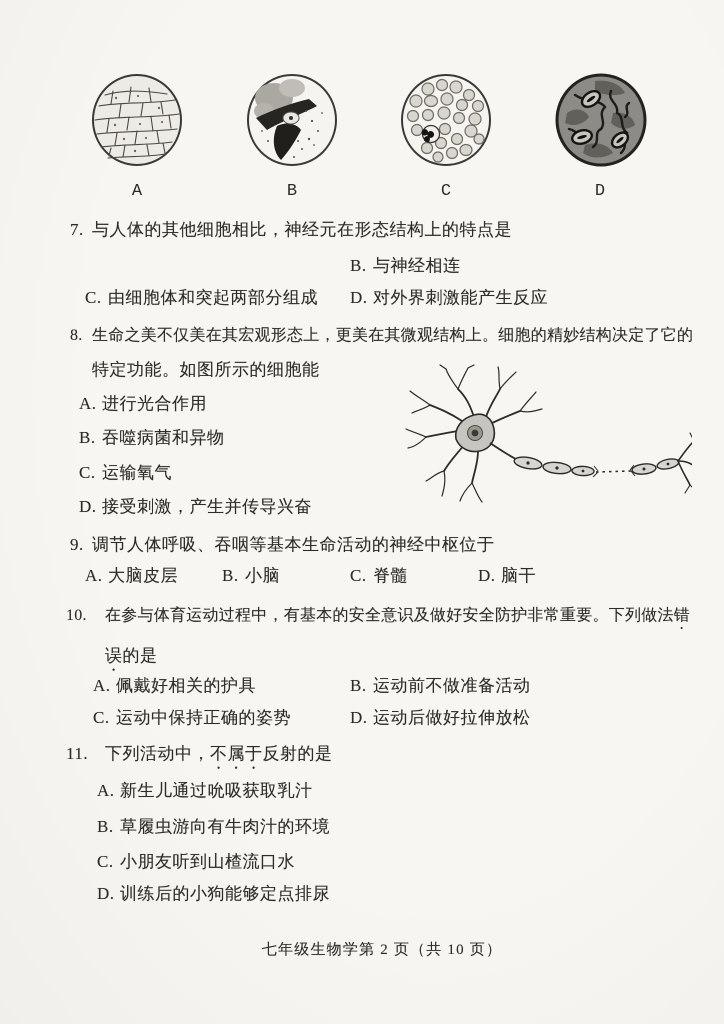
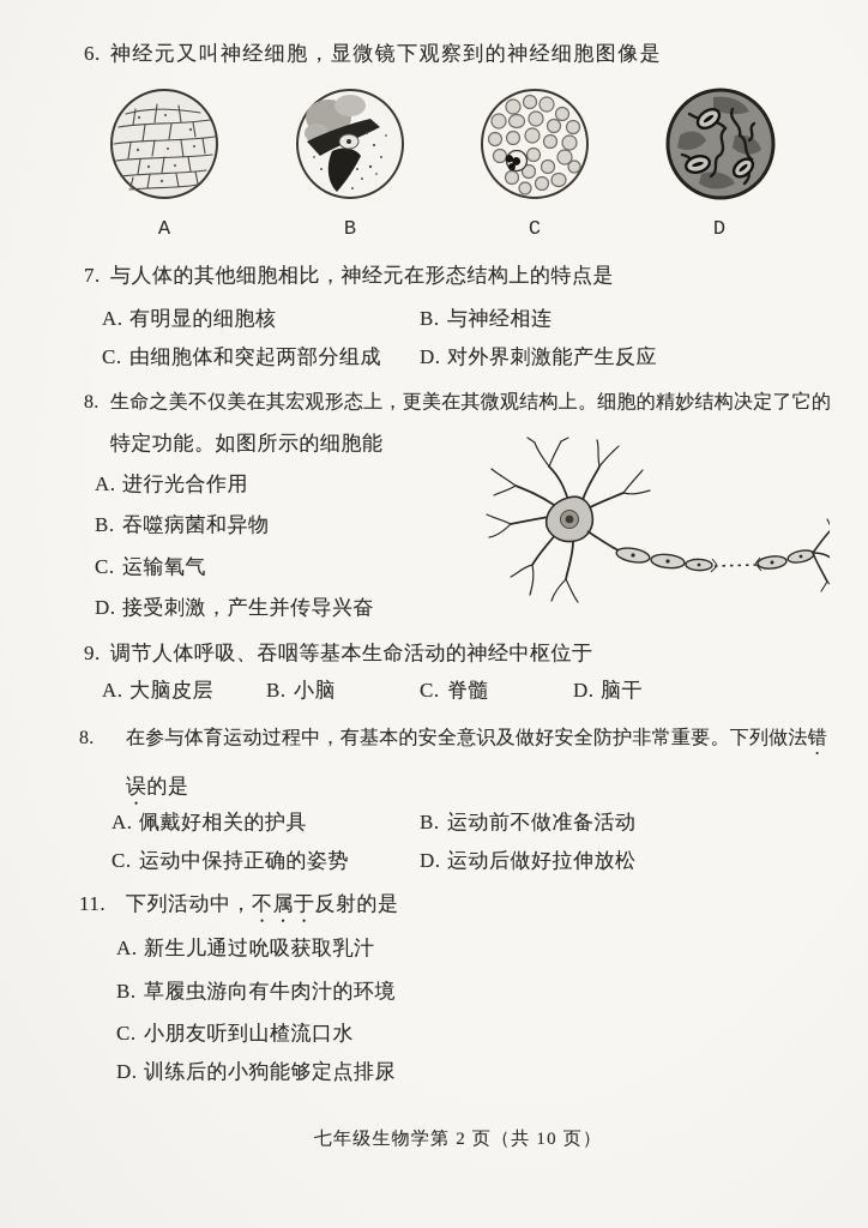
+ 6. 神经元又叫神经细胞，显微镜下观察到的神经细胞图像是
  A
  B
  C
  D
  7. 与人体的其他细胞相比，神经元在形态结构上的特点是
+ A. 有明显的细胞核
  B. 与神经相连
  C. 由细胞体和突起两部分组成
  D. 对外界刺激能产生反应
  8. 生命之美不仅美在其宏观形态上，更美在其微观结构上。细胞的精妙结构决定了它的
  特定功能。如图所示的细胞能
  A. 进行光合作用
  B. 吞噬病菌和异物
  C. 运输氧气
  D. 接受刺激，产生并传导兴奋
  9. 调节人体呼吸、吞咽等基本生命活动的神经中枢位于
  A. 大脑皮层
  B. 小脑
  C. 脊髓
  D. 脑干
- 10. 在参与体育运动过程中，有基本的安全意识及做好安全防护非常重要。下列做法错
+ 8. 在参与体育运动过程中，有基本的安全意识及做好安全防护非常重要。下列做法错
  误的是
  A. 佩戴好相关的护具
  B. 运动前不做准备活动
  C. 运动中保持正确的姿势
  D. 运动后做好拉伸放松
  11. 下列活动中，不属于反射的是
  A. 新生儿通过吮吸获取乳汁
  B. 草履虫游向有牛肉汁的环境
  C. 小朋友听到山楂流口水
  D. 训练后的小狗能够定点排尿
  七年级生物学第 2 页（共 10 页）
